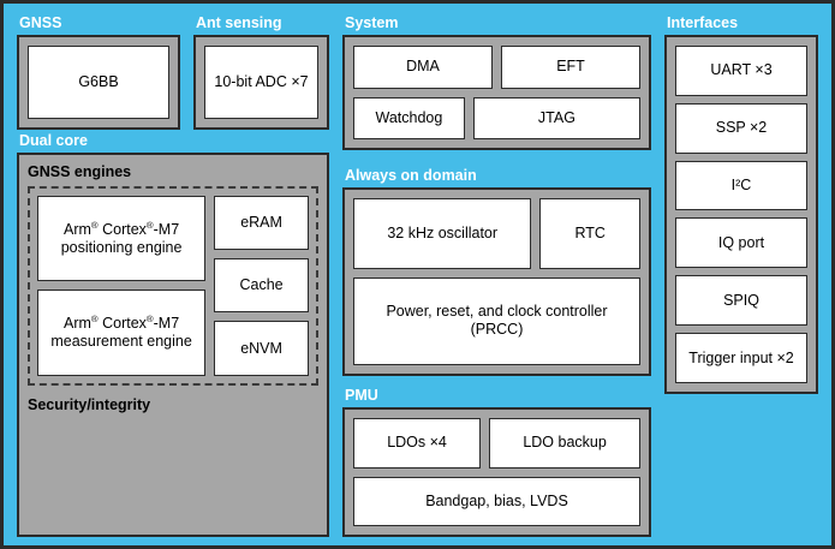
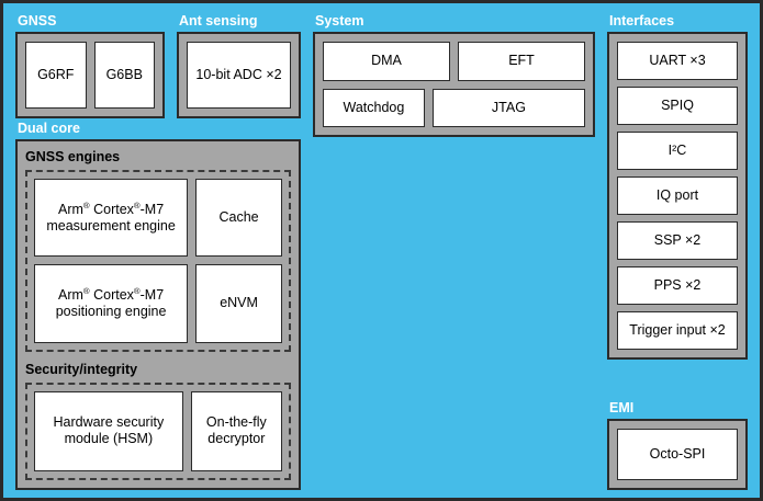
  GNSS
+ G6RF
  G6BB
  Ant sensing
- 10-bit ADC ×7
+ 10-bit ADC ×2
  Dual core
  GNSS engines
  Arm® Cortex®-M7
- positioning engine
+ measurement engine
  Arm® Cortex®-M7
- measurement engine
+ positioning engine
- eRAM
  Cache
  eNVM
  Security/integrity
+ Hardware security module (HSM)
+ On-the-fly decryptor
  System
  DMA
  EFT
  Watchdog
  JTAG
- Always on domain
- 32 kHz oscillator
- RTC
- Power, reset, and clock controller (PRCC)
- PMU
- LDOs ×4
- LDO backup
- Bandgap, bias, LVDS
  Interfaces
  UART ×3
- SSP ×2
+ SPIQ
  I²C
  IQ port
- SPIQ
+ SSP ×2
+ PPS ×2
  Trigger input ×2
+ EMI
+ Octo-SPI
